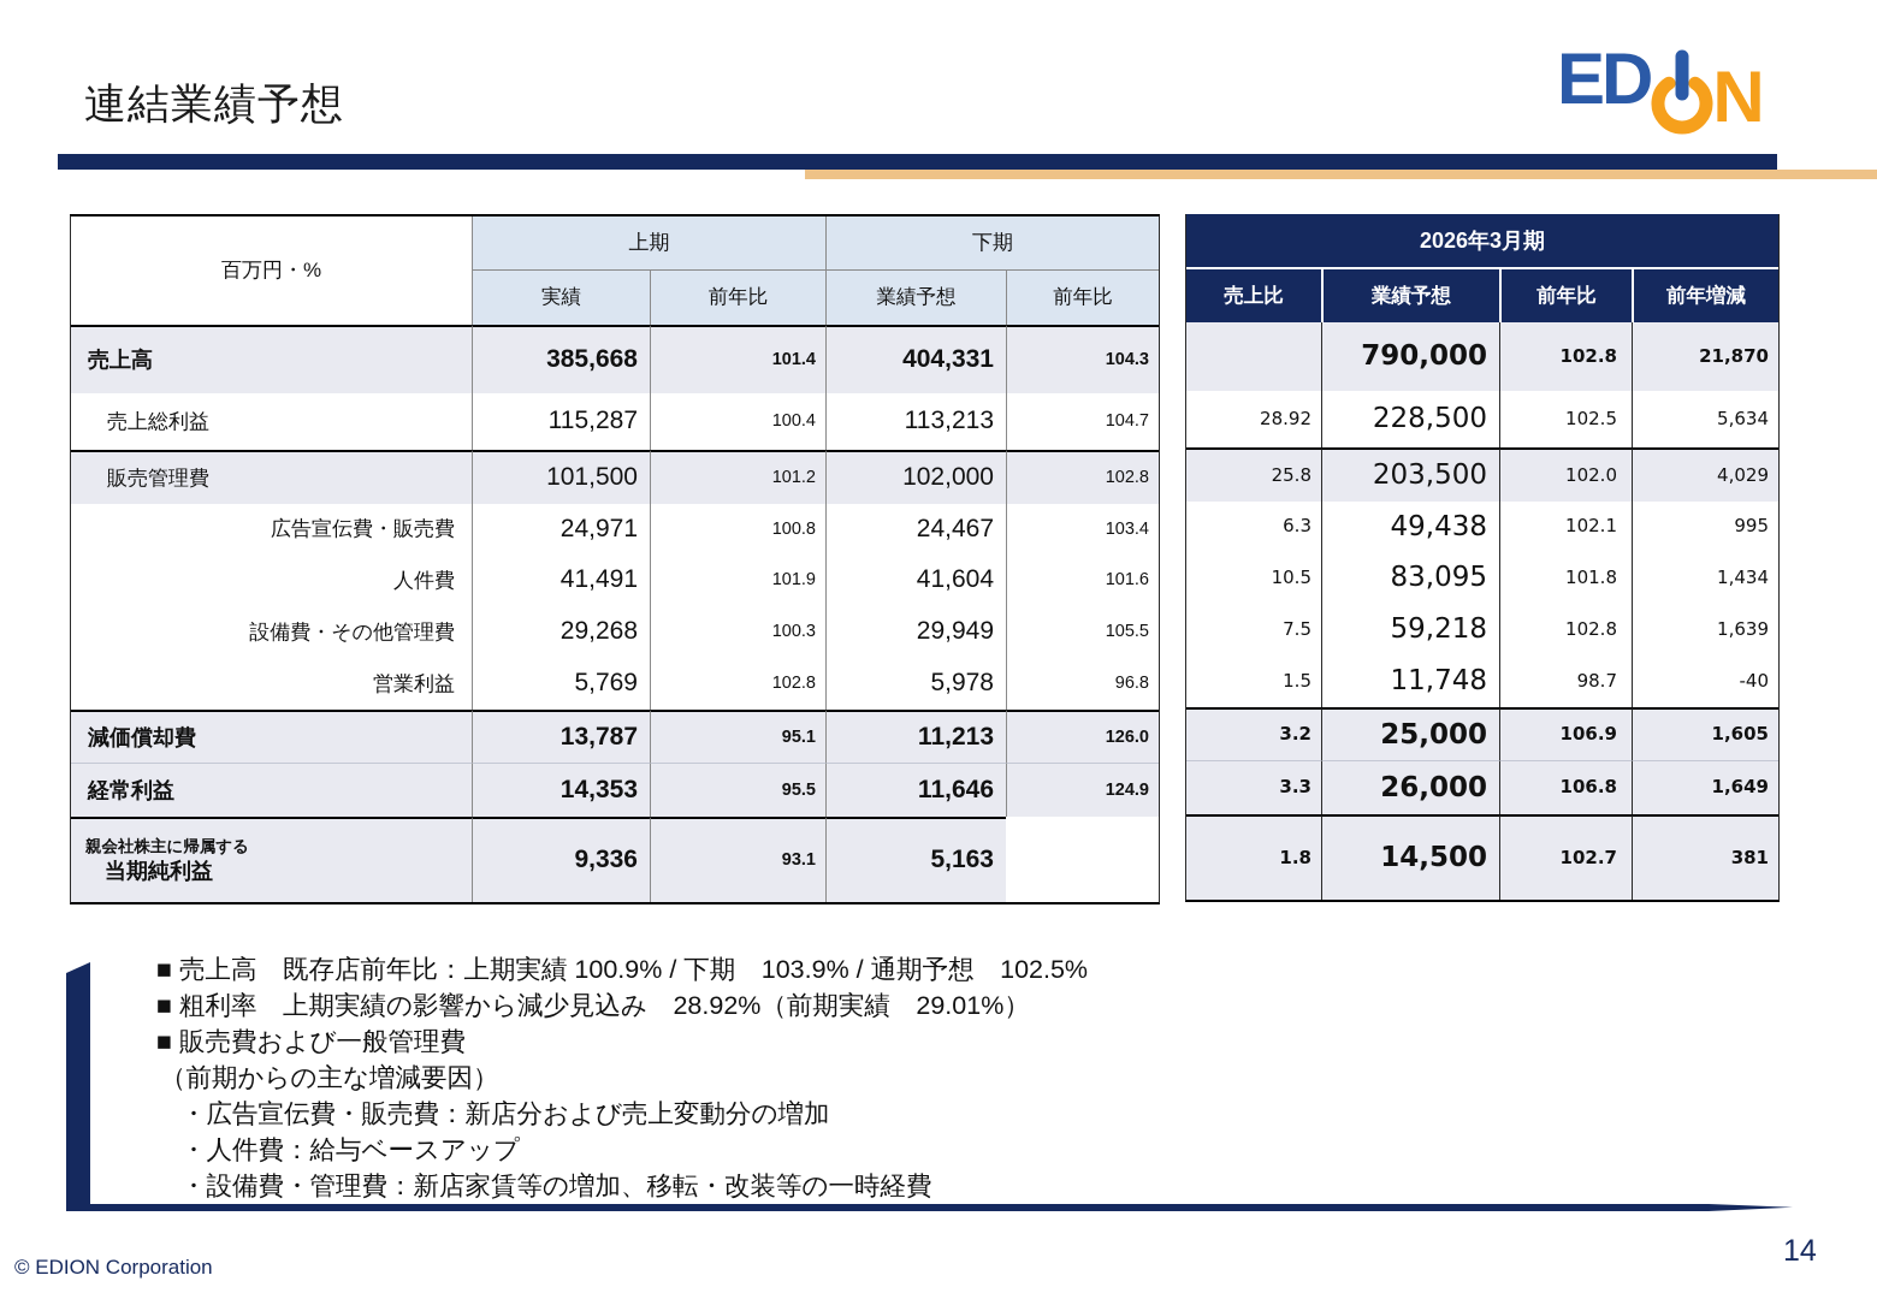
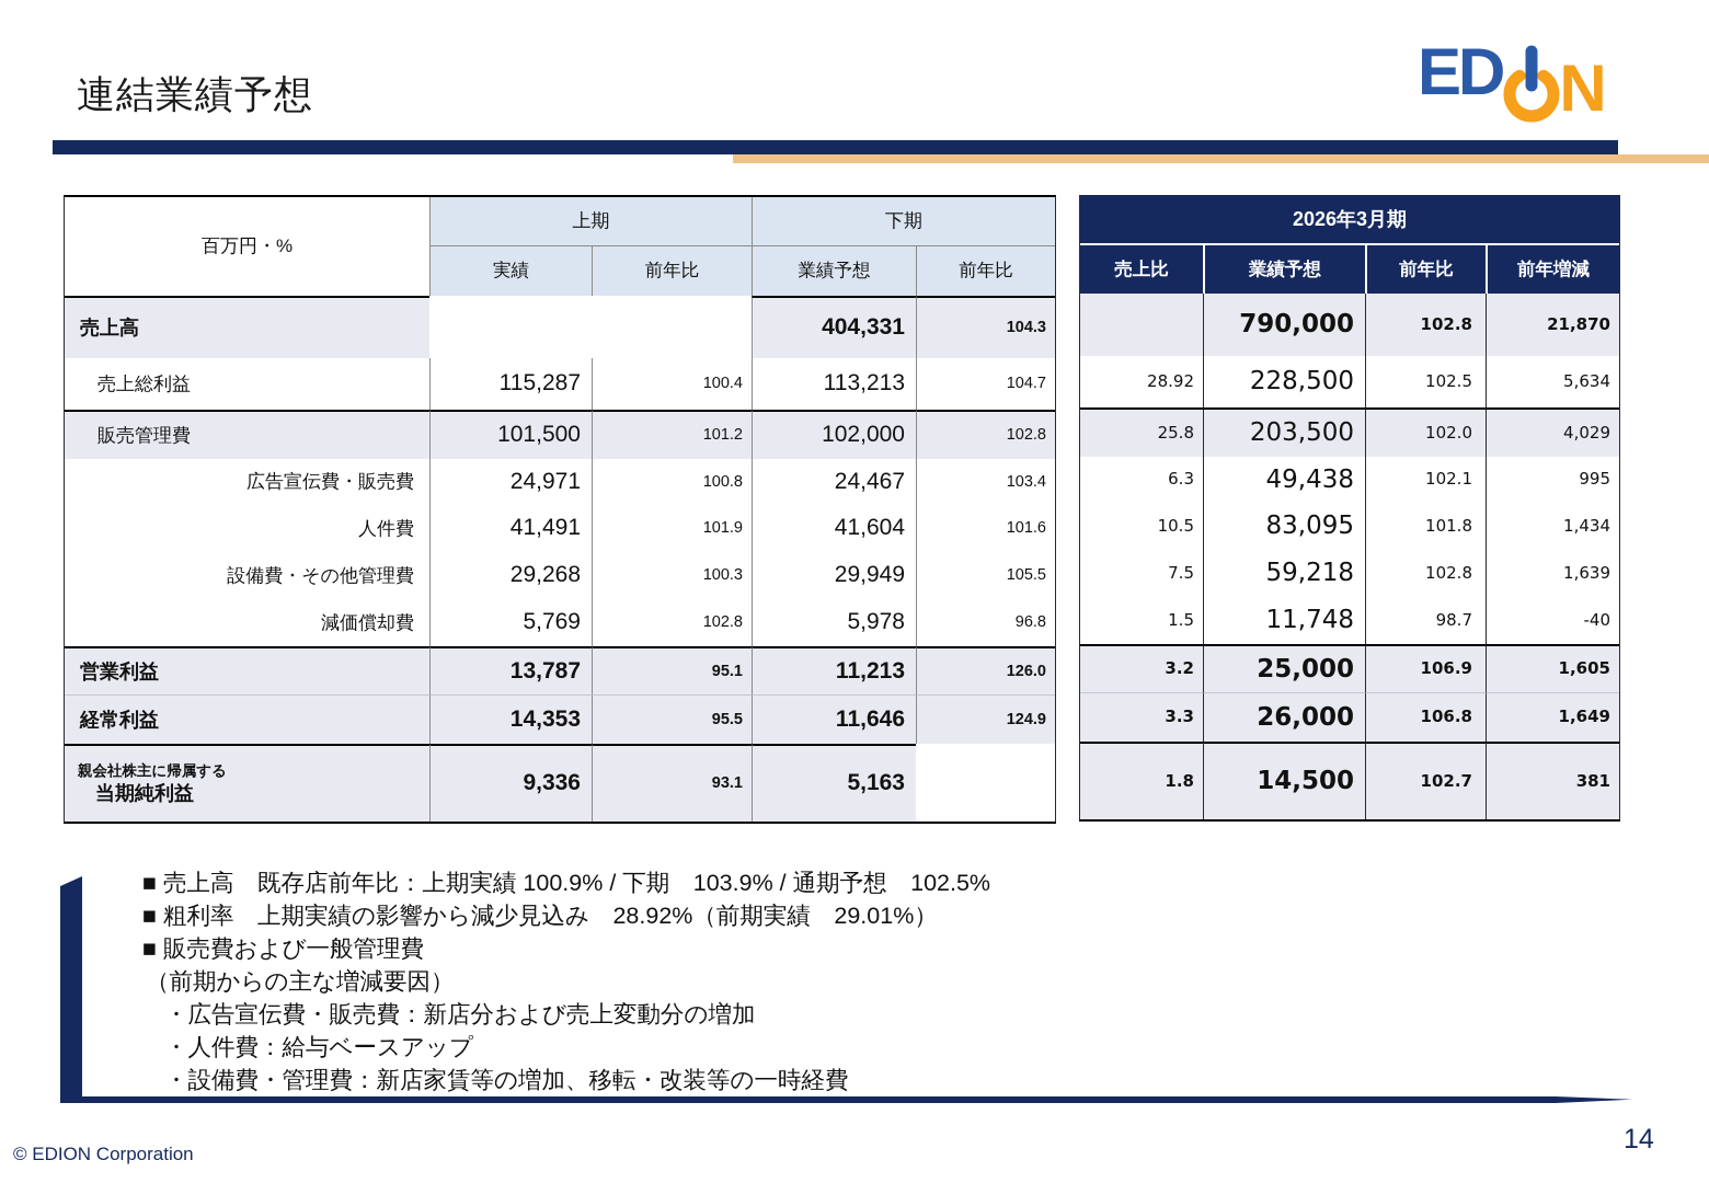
  連結業績予想
  ED
  N
  百万円・%
  上期
  下期
  実績
  前年比
  業績予想
  前年比
  売上高
- 385,668
- 101.4
  404,331
  104.3
  売上総利益
  115,287
  100.4
  113,213
  104.7
  販売管理費
  101,500
  101.2
  102,000
  102.8
  広告宣伝費・販売費
  24,971
  100.8
  24,467
  103.4
  人件費
  41,491
  101.9
  41,604
  101.6
  設備費・その他管理費
  29,268
  100.3
  29,949
  105.5
- 営業利益
+ 減価償却費
  5,769
  102.8
  5,978
  96.8
- 減価償却費
+ 営業利益
  13,787
  95.1
  11,213
  126.0
  経常利益
  14,353
  95.5
  11,646
  124.9
  親会社株主に帰属する
  当期純利益
  9,336
  93.1
  5,163
  2026年3月期
  売上比
  業績予想
  前年比
  前年増減
  790,000
  102.8
  21,870
  28.92
  228,500
  102.5
  5,634
  25.8
  203,500
  102.0
  4,029
  6.3
  49,438
  102.1
  995
  10.5
  83,095
  101.8
  1,434
  7.5
  59,218
  102.8
  1,639
  1.5
  11,748
  98.7
  -40
  3.2
  25,000
  106.9
  1,605
  3.3
  26,000
  106.8
  1,649
  1.8
  14,500
  102.7
  381
  ■ 売上高 既存店前年比：上期実績 100.9% / 下期 103.9% / 通期予想 102.5%
  ■ 粗利率 上期実績の影響から減少見込み 28.92%（前期実績 29.01%）
  ■ 販売費および一般管理費
  （前期からの主な増減要因）
  ・広告宣伝費・販売費：新店分および売上変動分の増加
  ・人件費：給与ベースアップ
  ・設備費・管理費：新店家賃等の増加、移転・改装等の一時経費
  © EDION Corporation
  14
